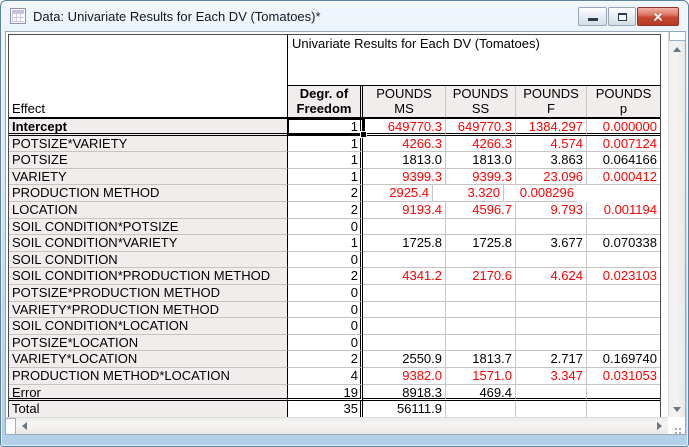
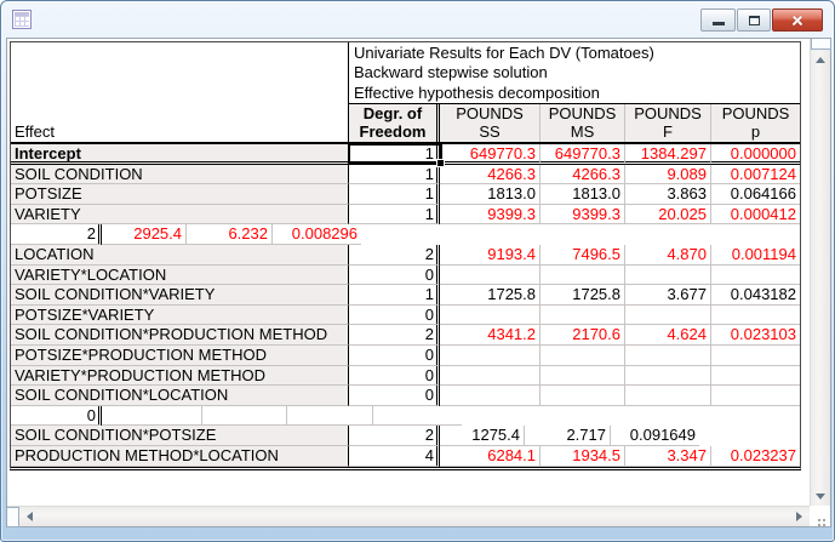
- Data: Univariate Results for Each DV (Tomatoes)*
  Effect
  Univariate Results for Each DV (Tomatoes)
+ Backward stepwise solution
+ Effective hypothesis decomposition
  Degr. of
  Freedom
  POUNDS
- MS
+ SS
  POUNDS
- SS
+ MS
  POUNDS
  F
  POUNDS
  p
  Intercept
  649770.3
  649770.3
  1384.297
  0.000000
- POTSIZE*VARIETY
+ SOIL CONDITION
  1
  4266.3
  4266.3
- 4.574
+ 9.089
  0.007124
  POTSIZE
  1
  1813.0
  1813.0
  3.863
  0.064166
  VARIETY
  1
  9399.3
  9399.3
- 23.096
+ 20.025
  0.000412
- PRODUCTION METHOD
  2
  2925.4
- 3.320
+ 6.232
  0.008296
  LOCATION
  2
  9193.4
- 4596.7
+ 7496.5
- 9.793
+ 4.870
  0.001194
- SOIL CONDITION*POTSIZE
+ VARIETY*LOCATION
  0
  SOIL CONDITION*VARIETY
  1
  1725.8
  1725.8
  3.677
- 0.070338
+ 0.043182
- SOIL CONDITION
+ POTSIZE*VARIETY
  0
  SOIL CONDITION*PRODUCTION METHOD
  2
  4341.2
  2170.6
  4.624
  0.023103
  POTSIZE*PRODUCTION METHOD
  0
  VARIETY*PRODUCTION METHOD
  0
  SOIL CONDITION*LOCATION
  0
- POTSIZE*LOCATION
  0
- VARIETY*LOCATION
+ SOIL CONDITION*POTSIZE
  2
- 2550.9
- 1813.7
+ 1275.4
  2.717
- 0.169740
+ 0.091649
  PRODUCTION METHOD*LOCATION
  4
- 9382.0
+ 6284.1
- 1571.0
+ 1934.5
  3.347
- 0.031053
+ 0.023237
- Error
- 19
- 8918.3
- 469.4
- Total
- 35
- 56111.9
